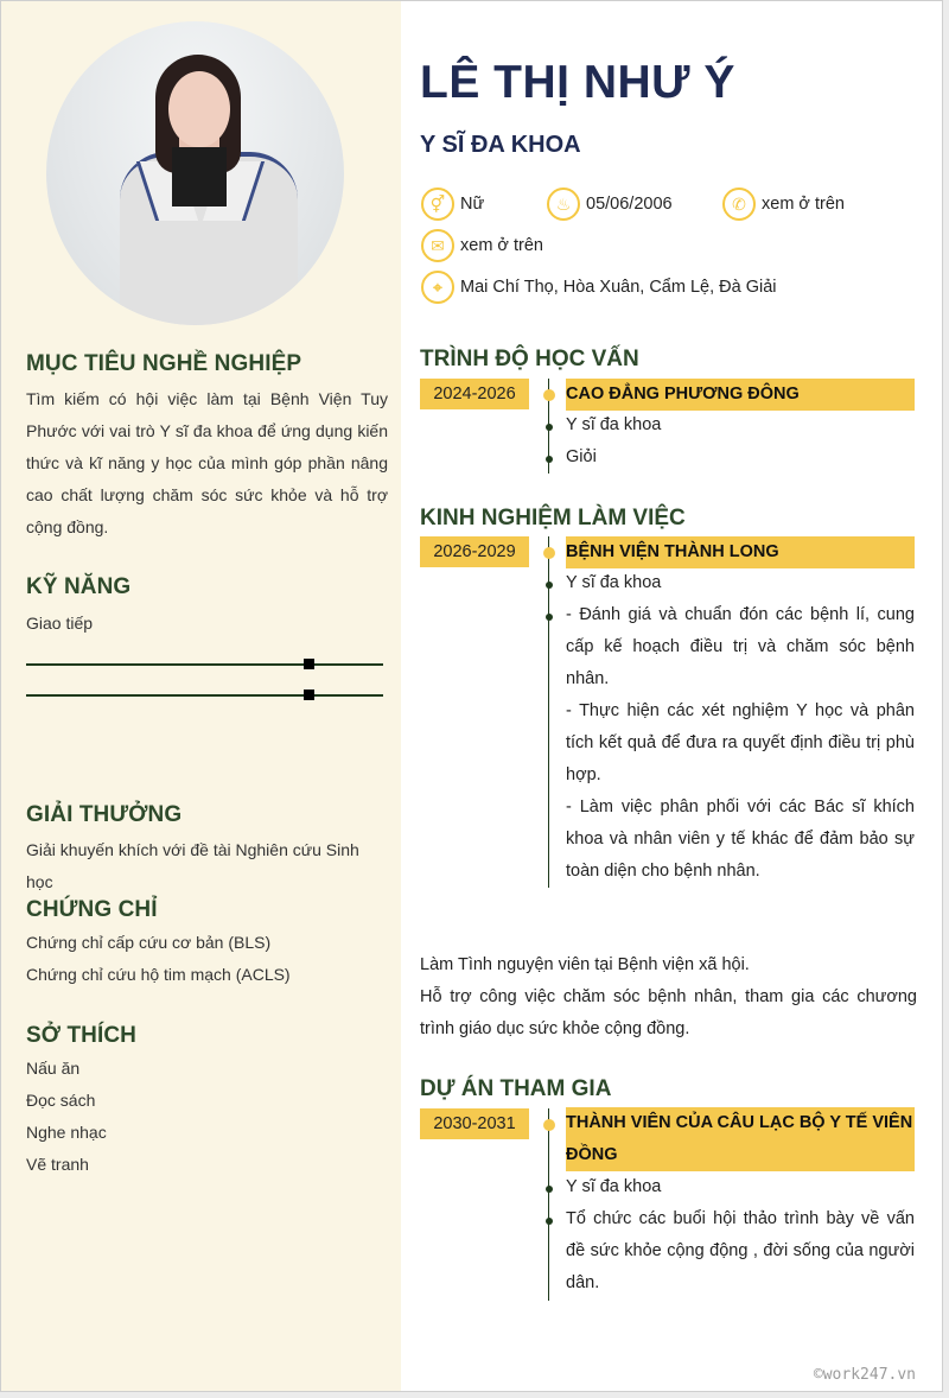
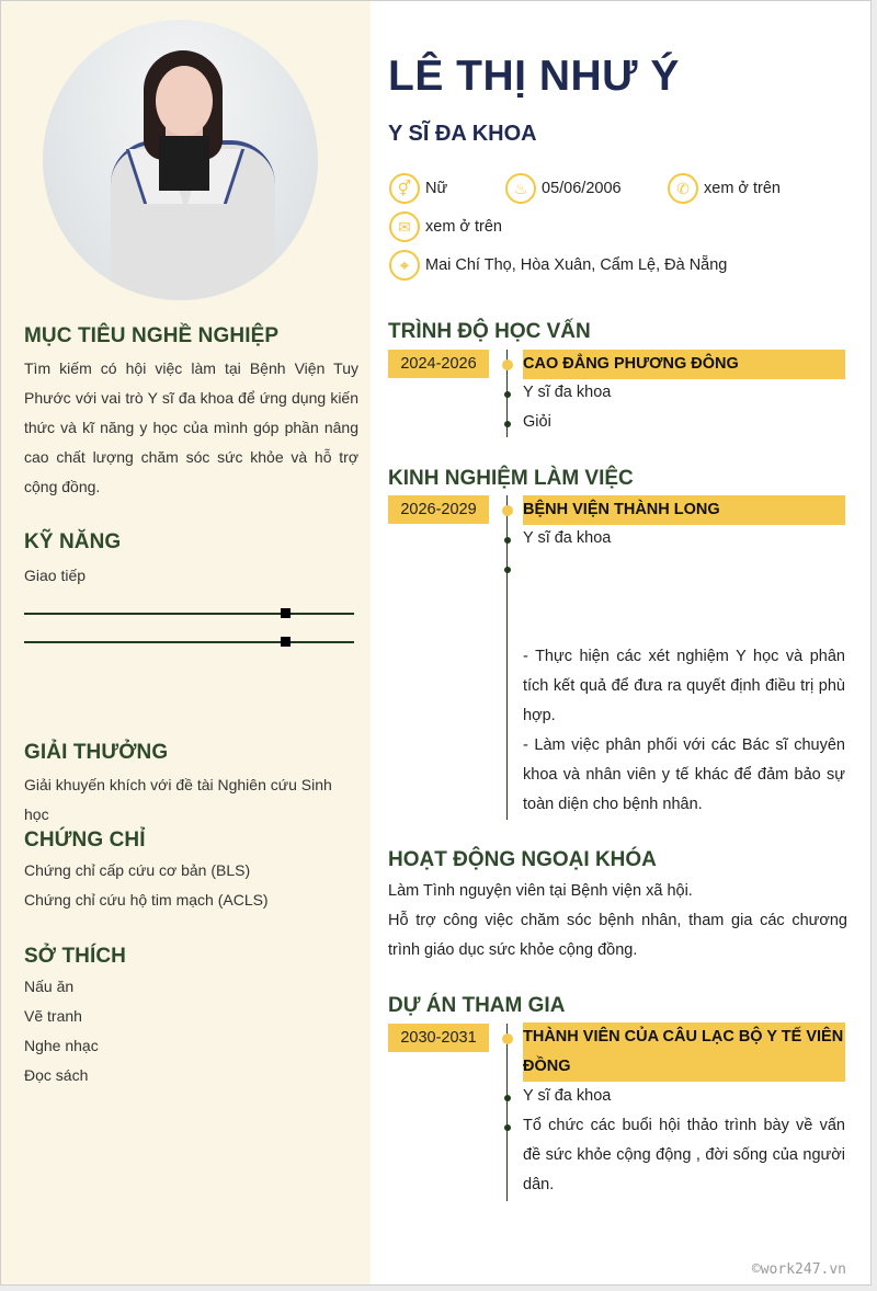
  MỤC TIÊU NGHỀ NGHIỆP
  Tìm kiếm có hội việc làm tại Bệnh Viện Tuy Phước với vai trò Y sĩ đa khoa để ứng dụng kiến thức và kĩ năng y học của mình góp phần nâng cao chất lượng chăm sóc sức khỏe và hỗ trợ cộng đồng.
  KỸ NĂNG
  Giao tiếp
  GIẢI THƯỞNG
  Giải khuyến khích với đề tài Nghiên cứu Sinh học
  CHỨNG CHỈ
  Chứng chỉ cấp cứu cơ bản (BLS)
  Chứng chỉ cứu hộ tim mạch (ACLS)
  SỞ THÍCH
  Nấu ăn
- Đọc sách
+ Vẽ tranh
  Nghe nhạc
- Vẽ tranh
+ Đọc sách
  LÊ THỊ NHƯ Ý
  Y SĨ ĐA KHOA
  ⚥
  Nữ
  ♨
  05/06/2006
  ✆
  xem ở trên
  ✉
  xem ở trên
  ⌖
- Mai Chí Thọ, Hòa Xuân, Cẩm Lệ, Đà Giải
+ Mai Chí Thọ, Hòa Xuân, Cẩm Lệ, Đà Nẵng
  TRÌNH ĐỘ HỌC VẤN
  2024-2026
  CAO ĐẲNG PHƯƠNG ĐÔNG
  Y sĩ đa khoa
  Giỏi
  KINH NGHIỆM LÀM VIỆC
  2026-2029
  BỆNH VIỆN THÀNH LONG
  Y sĩ đa khoa
- - Đánh giá và chuẩn đón các bệnh lí, cung cấp kế hoạch điều trị và chăm sóc bệnh nhân.
  - Thực hiện các xét nghiệm Y học và phân tích kết quả để đưa ra quyết định điều trị phù hợp.
- - Làm việc phân phối với các Bác sĩ khích khoa và nhân viên y tế khác để đảm bảo sự toàn diện cho bệnh nhân.
+ - Làm việc phân phối với các Bác sĩ chuyên khoa và nhân viên y tế khác để đảm bảo sự toàn diện cho bệnh nhân.
+ HOẠT ĐỘNG NGOẠI KHÓA
  Làm Tình nguyện viên tại Bệnh viện xã hội.
  Hỗ trợ công việc chăm sóc bệnh nhân, tham gia các chương trình giáo dục sức khỏe cộng đồng.
  DỰ ÁN THAM GIA
  2030-2031
  THÀNH VIÊN CỦA CÂU LẠC BỘ Y TẾ VIÊN ĐỒNG
  Y sĩ đa khoa
  Tổ chức các buổi hội thảo trình bày về vấn đề sức khỏe cộng động , đời sống của người dân.
  ©work247.vn
